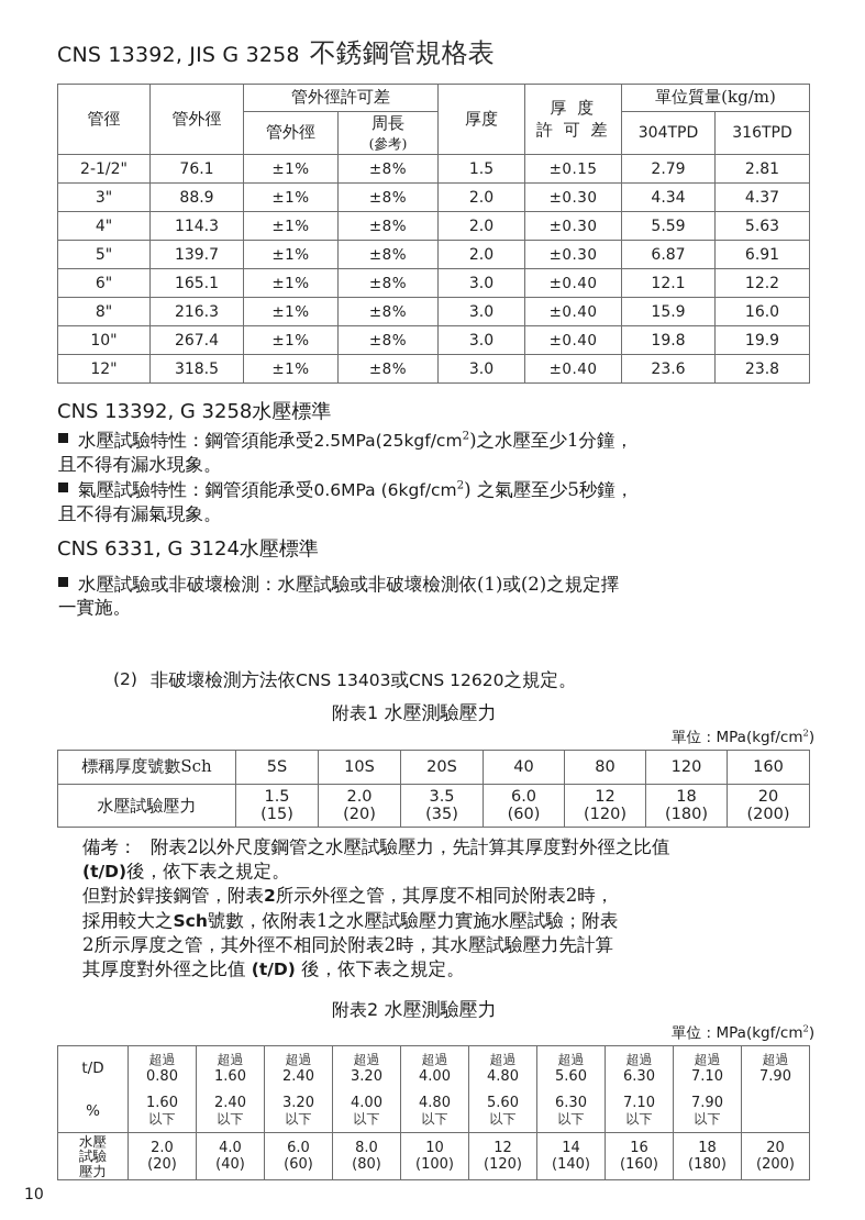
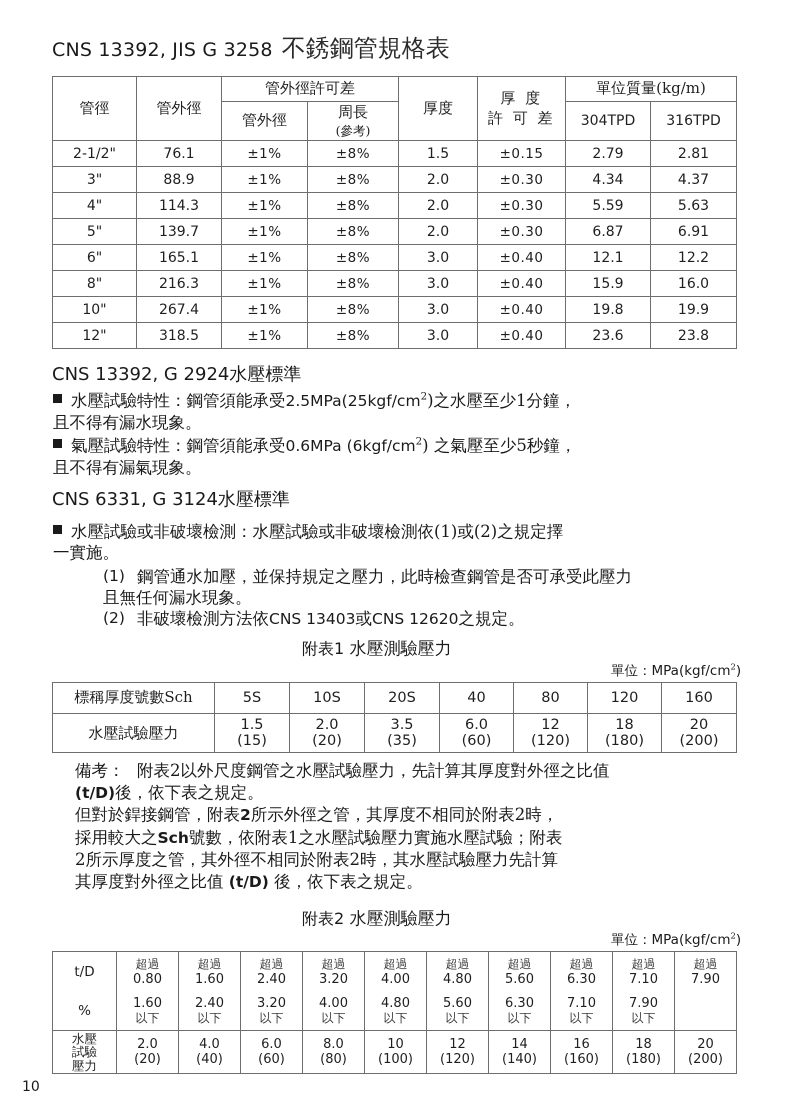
  CNS 13392, JIS G 3258 不銹鋼管規格表
  管徑	管外徑	管外徑許可差	厚度	厚 度 許 可 差	單位質量(kg/m)
  管外徑	周長 (參考)	304TPD	316TPD
  2-1/2"	76.1	±1%	±8%	1.5	±0.15	2.79	2.81
  3"	88.9	±1%	±8%	2.0	±0.30	4.34	4.37
  4"	114.3	±1%	±8%	2.0	±0.30	5.59	5.63
  5"	139.7	±1%	±8%	2.0	±0.30	6.87	6.91
  6"	165.1	±1%	±8%	3.0	±0.40	12.1	12.2
  8"	216.3	±1%	±8%	3.0	±0.40	15.9	16.0
  10"	267.4	±1%	±8%	3.0	±0.40	19.8	19.9
  12"	318.5	±1%	±8%	3.0	±0.40	23.6	23.8
- CNS 13392, G 3258水壓標準
+ CNS 13392, G 2924水壓標準
  水壓試驗特性：鋼管須能承受2.5MPa(25kgf/cm2)之水壓至少1分鐘，
  且不得有漏水現象。
  氣壓試驗特性：鋼管須能承受0.6MPa (6kgf/cm2) 之氣壓至少5秒鐘，
  且不得有漏氣現象。
  CNS 6331, G 3124水壓標準
  水壓試驗或非破壞檢測：水壓試驗或非破壞檢測依(1)或(2)之規定擇
  一實施。
+ (1)
+ 鋼管通水加壓，並保持規定之壓力，此時檢查鋼管是否可承受此壓力
+ 且無任何漏水現象。
  (2)
  非破壞檢測方法依CNS 13403或CNS 12620之規定。
  附表1 水壓測驗壓力
  單位：MPa(kgf/cm2)
  標稱厚度號數Sch	5S	10S	20S	40	80	120	160
  水壓試驗壓力	1.5(15)	2.0(20)	3.5(35)	6.0(60)	12(120)	18(180)	20(200)
  備考：
  附表2以外尺度鋼管之水壓試驗壓力，先計算其厚度對外徑之比值
  (t/D)後，依下表之規定。
  但對於銲接鋼管，附表2所示外徑之管，其厚度不相同於附表2時，
  採用較大之Sch號數，依附表1之水壓試驗壓力實施水壓試驗；附表
  2所示厚度之管，其外徑不相同於附表2時，其水壓試驗壓力先計算
  其厚度對外徑之比值 (t/D) 後，依下表之規定。
  附表2 水壓測驗壓力
  單位：MPa(kgf/cm2)
  t/D	超過0.80	超過1.60	超過2.40	超過3.20	超過4.00	超過4.80	超過5.60	超過6.30	超過7.10	超過7.90
  %	1.60以下	2.40以下	3.20以下	4.00以下	4.80以下	5.60以下	6.30以下	7.10以下	7.90以下
  水壓 試驗 壓力	2.0(20)	4.0(40)	6.0(60)	8.0(80)	10(100)	12(120)	14(140)	16(160)	18(180)	20(200)
  10
